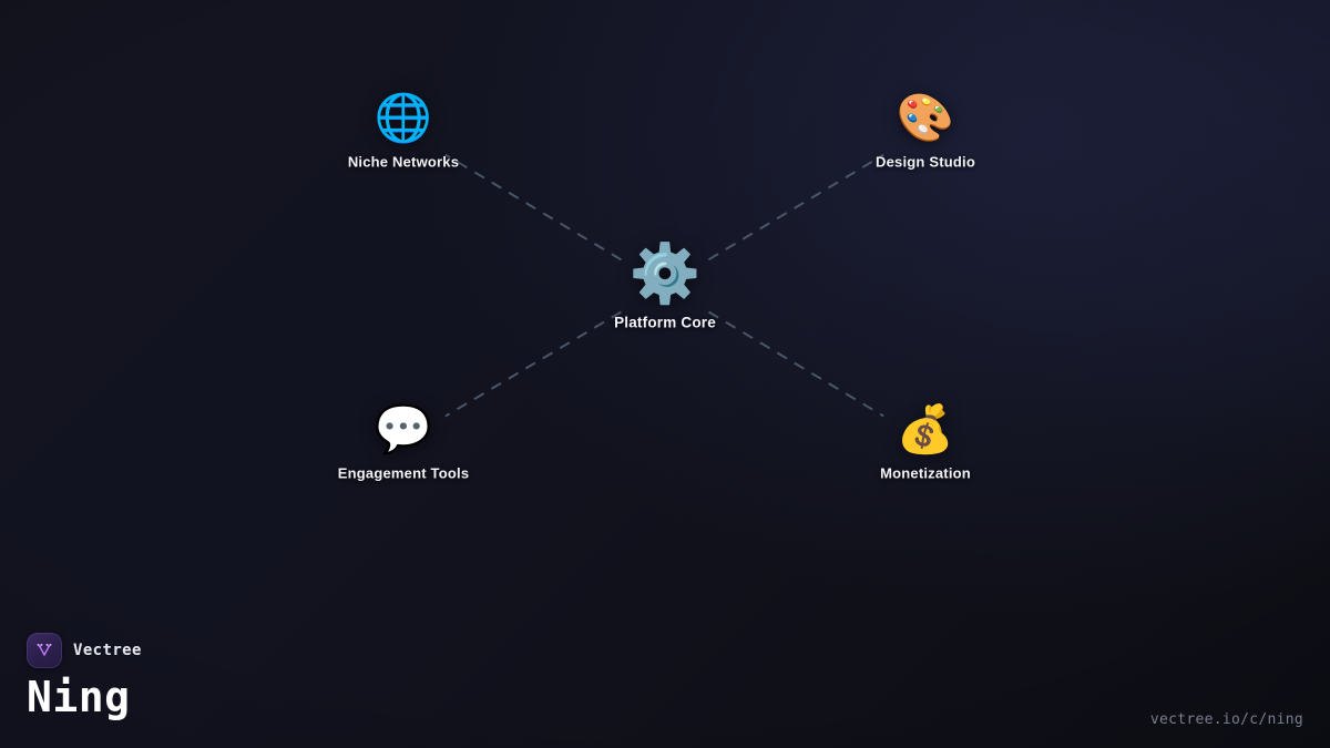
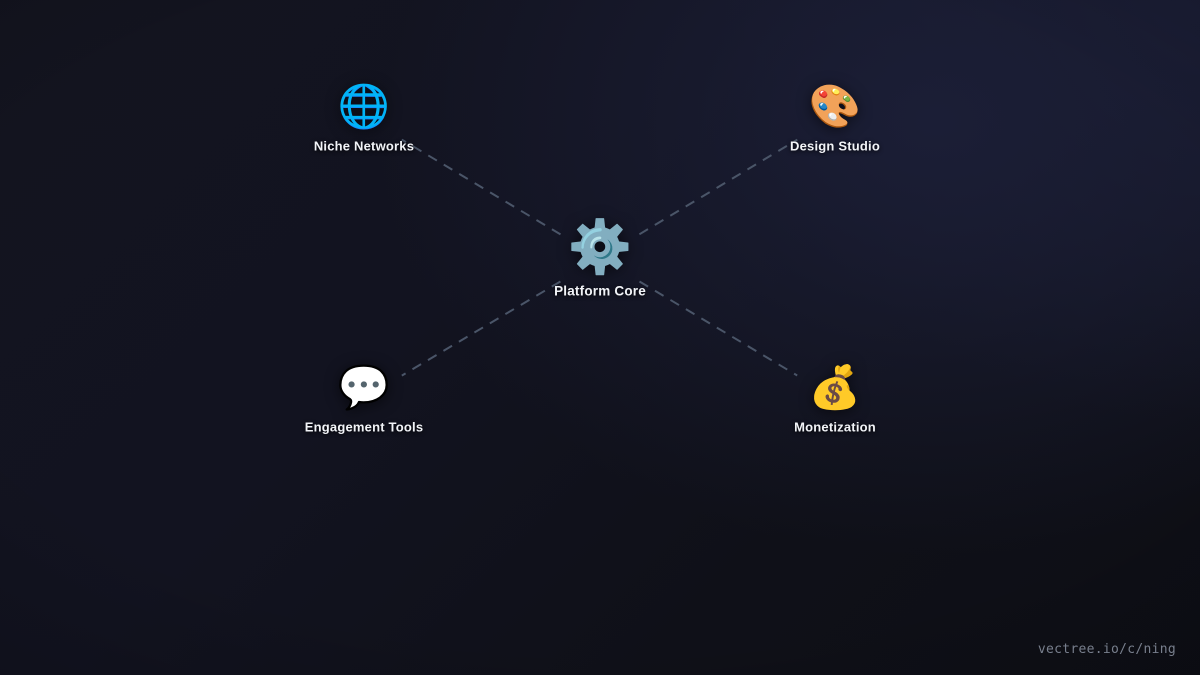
- Vectree
- Ning
  vectree.io/c/ning
